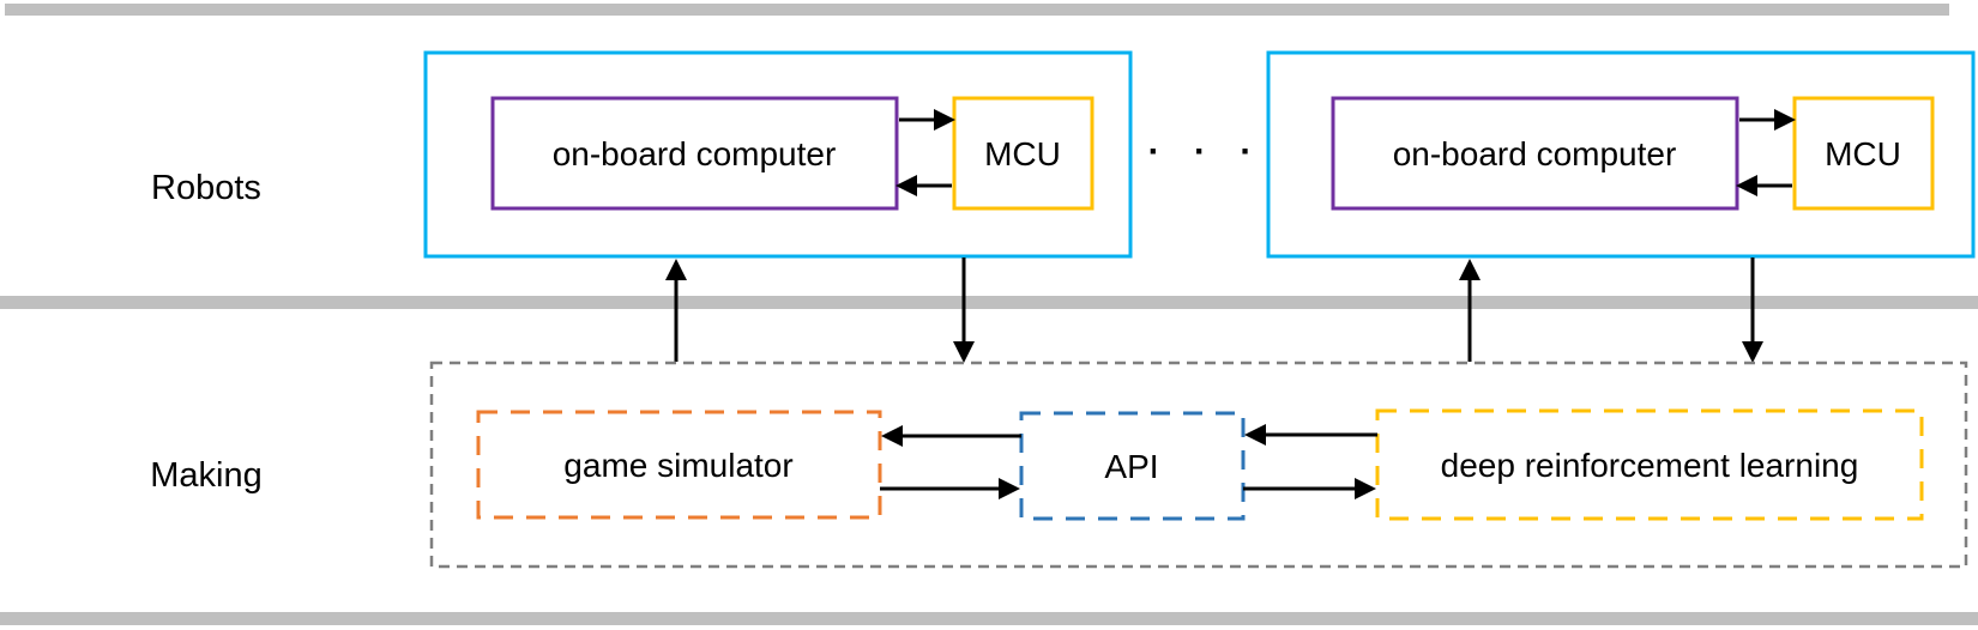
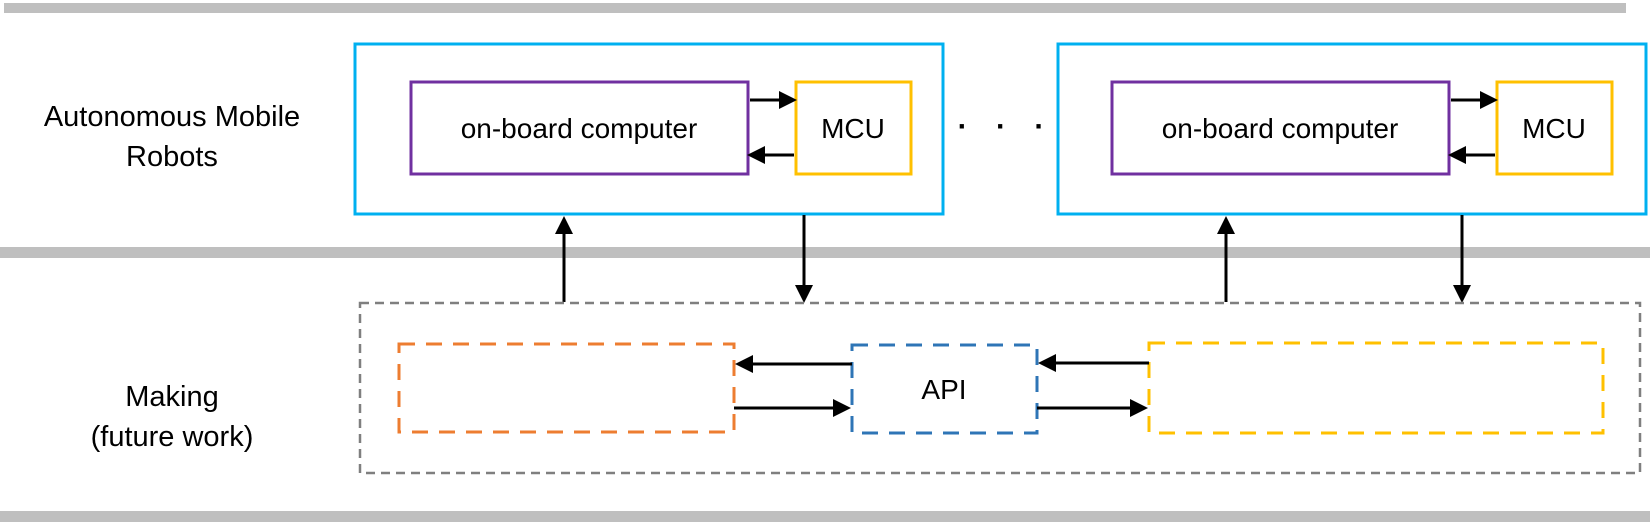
+ Autonomous Mobile
  Robots
  Making
+ (future work)
  on-board computer
  MCU
  · · ·
  on-board computer
  MCU
- game simulator
  API
- deep reinforcement learning
